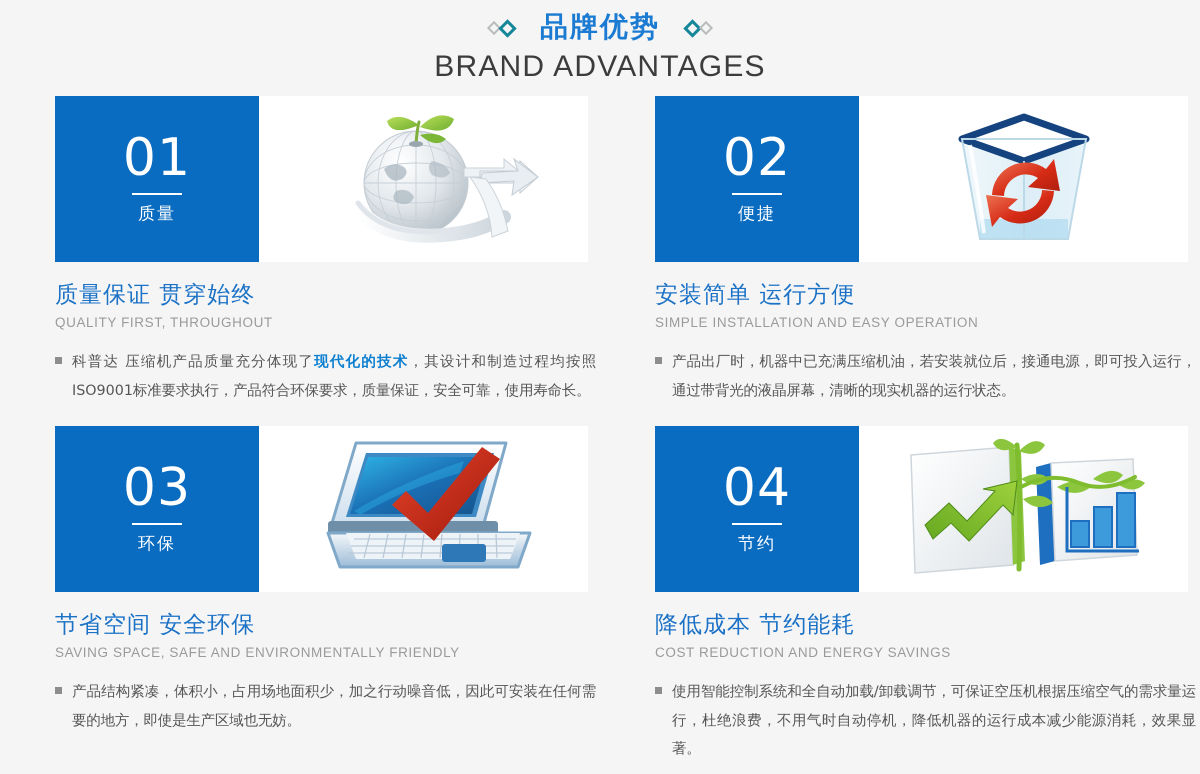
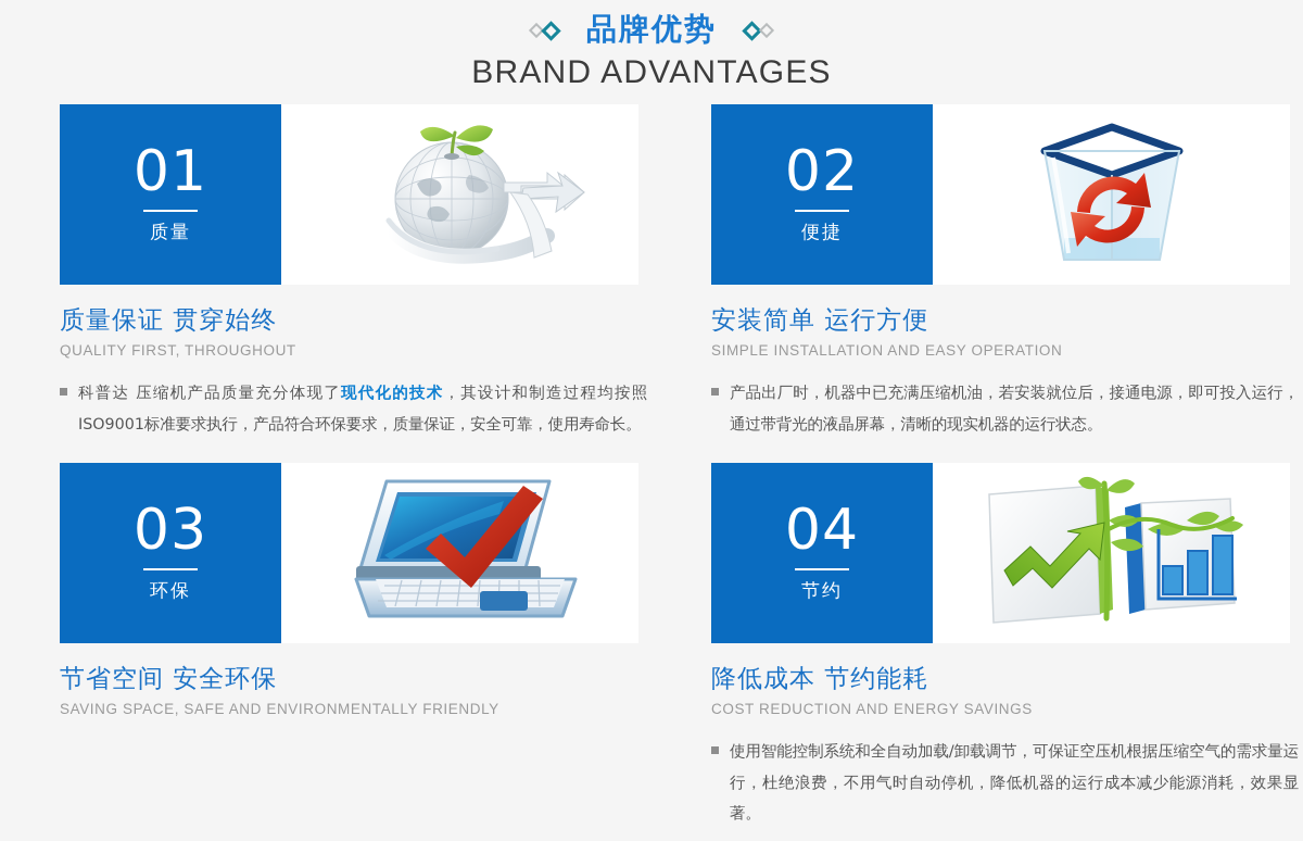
  品牌优势
  BRAND ADVANTAGES
  01
  质量
  质量保证 贯穿始终
  QUALITY FIRST, THROUGHOUT
  科普达 压缩机产品质量充分体现了现代化的技术，其设计和制造过程均按照ISO9001标准要求执行，产品符合环保要求，质量保证，安全可靠，使用寿命长。
  02
  便捷
  安装简单 运行方便
  SIMPLE INSTALLATION AND EASY OPERATION
  产品出厂时，机器中已充满压缩机油，若安装就位后，接通电源，即可投入运行，通过带背光的液晶屏幕，清晰的现实机器的运行状态。
  03
  环保
  节省空间 安全环保
  SAVING SPACE, SAFE AND ENVIRONMENTALLY FRIENDLY
- 产品结构紧凑，体积小，占用场地面积少，加之行动噪音低，因此可安装在任何需要的地方，即使是生产区域也无妨。
  04
  节约
  降低成本 节约能耗
  COST REDUCTION AND ENERGY SAVINGS
  使用智能控制系统和全自动加载/卸载调节，可保证空压机根据压缩空气的需求量运行，杜绝浪费，不用气时自动停机，降低机器的运行成本减少能源消耗，效果显著。
